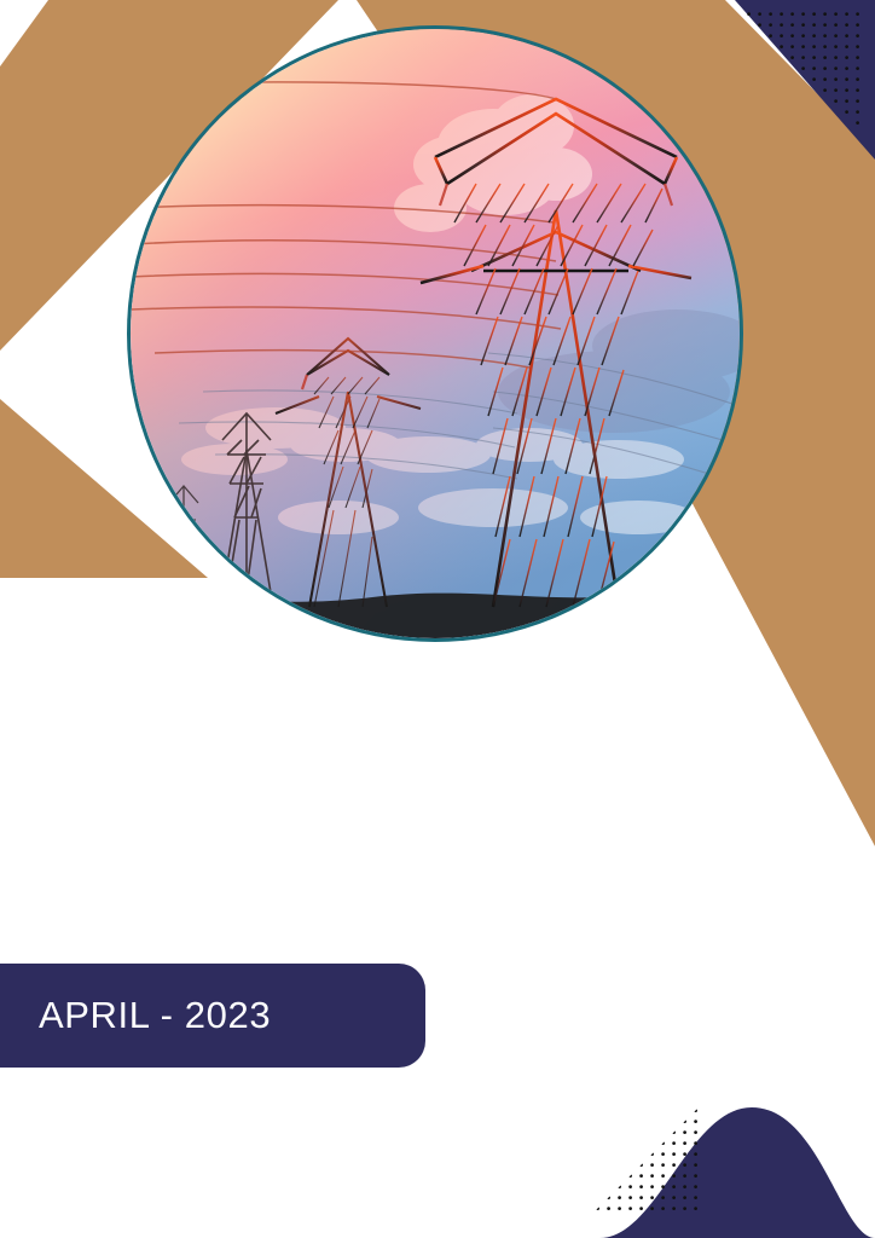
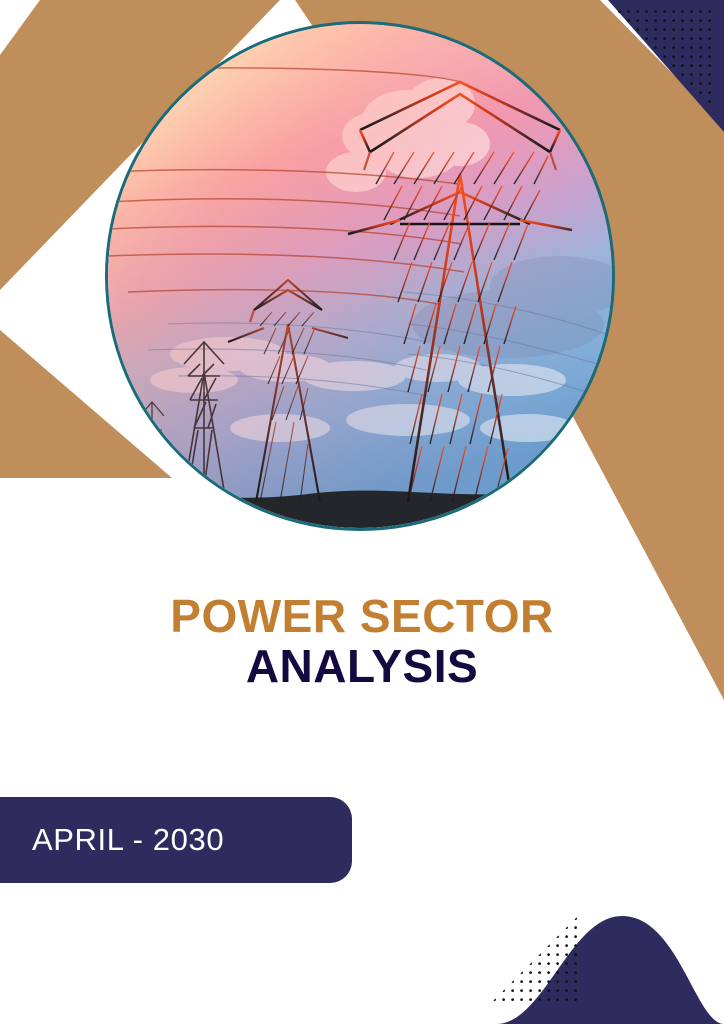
+ POWER SECTOR
+ ANALYSIS
- APRIL - 2023
+ APRIL - 2030
